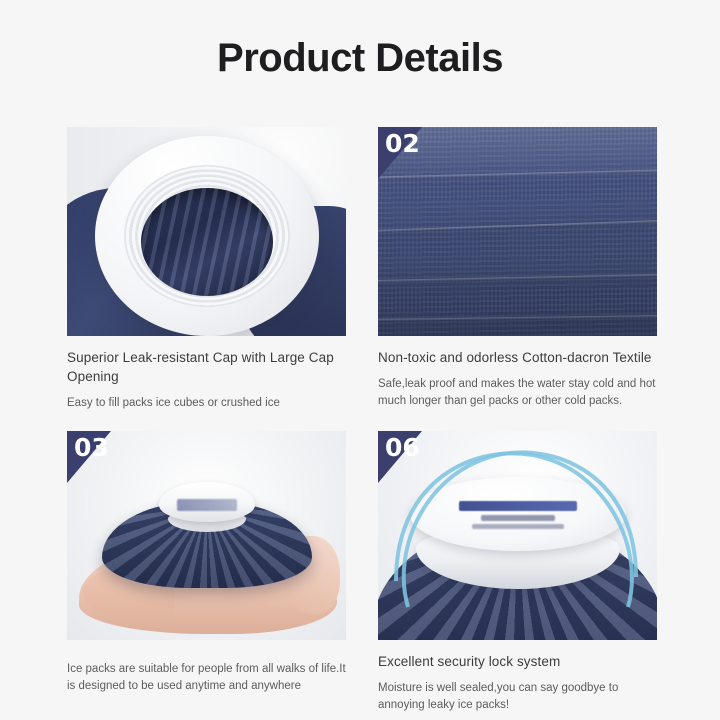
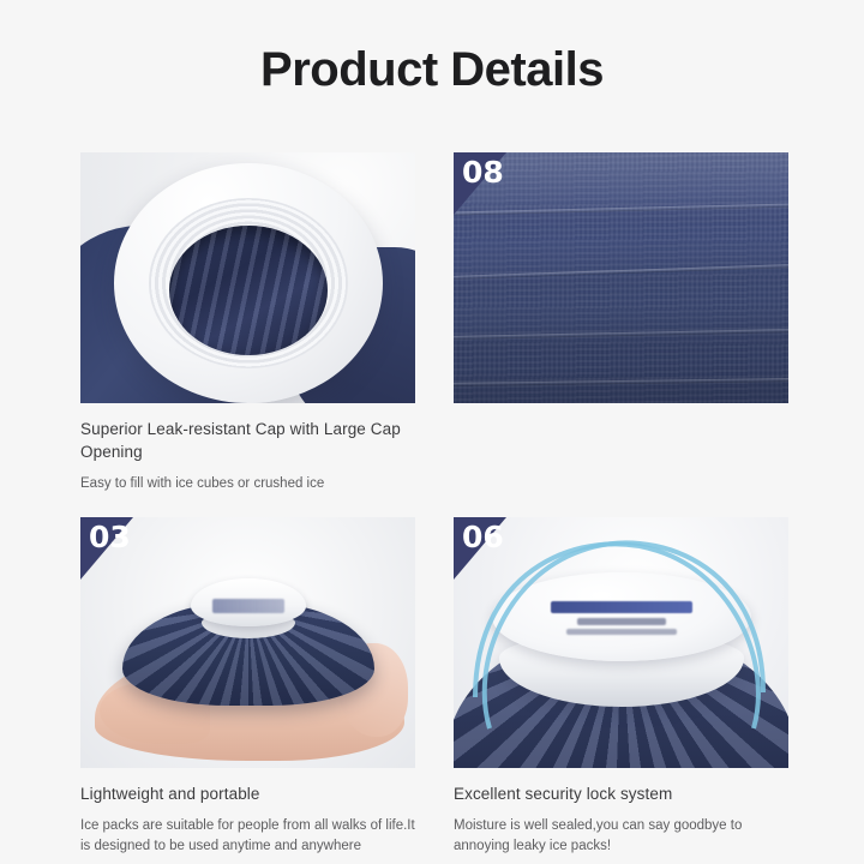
  Product Details
  Superior Leak-resistant Cap with Large Cap Opening
- Easy to fill packs ice cubes or crushed ice
+ Easy to fill with ice cubes or crushed ice
- 02
+ 08
- Non-toxic and odorless Cotton-dacron Textile
- Safe,leak proof and makes the water stay cold and hot much longer than gel packs or other cold packs.
  03
+ Lightweight and portable
  Ice packs are suitable for people from all walks of life.It is designed to be used anytime and anywhere
  06
  Excellent security lock system
  Moisture is well sealed,you can say goodbye to annoying leaky ice packs!
